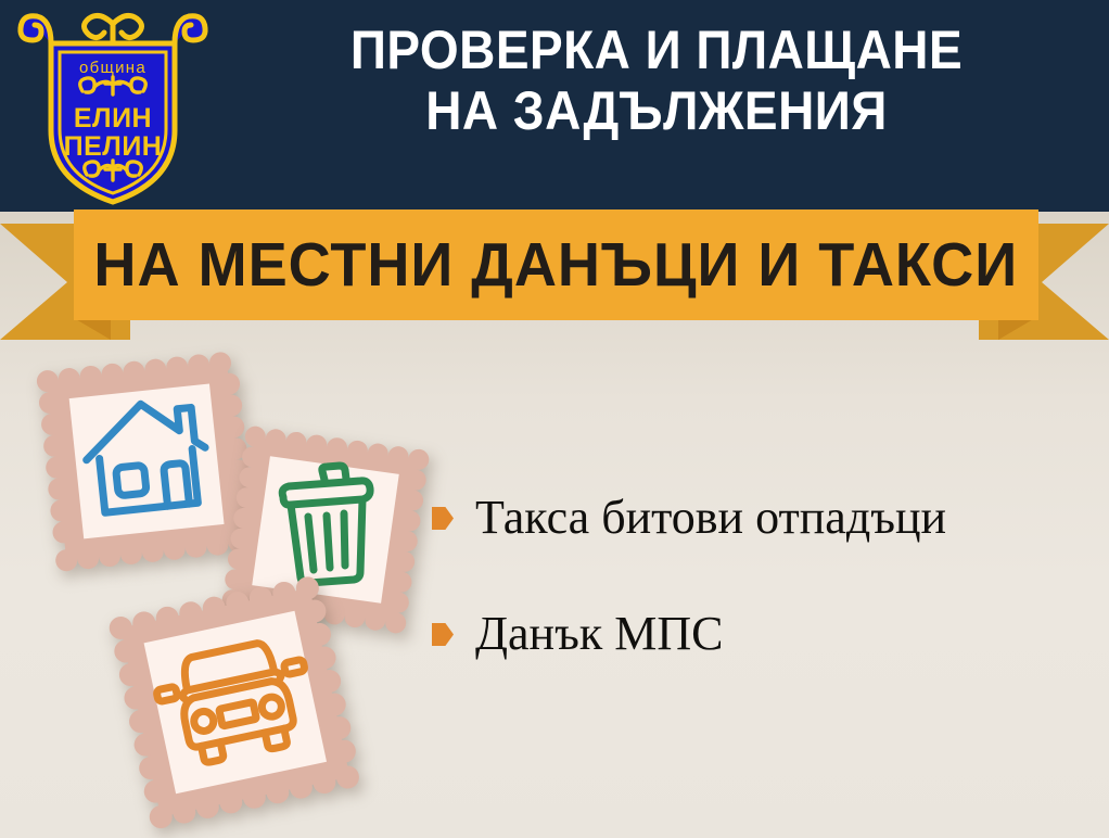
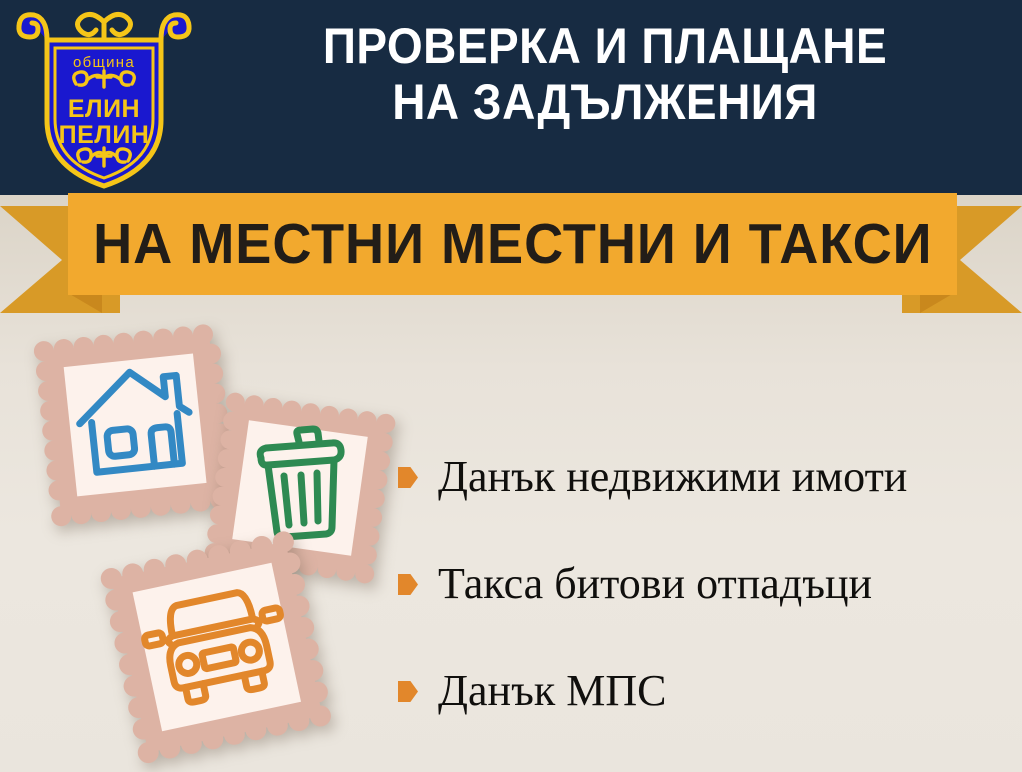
  община
  ЕЛИН
  ПЕЛИН
  ПРОВЕРКА И ПЛАЩАНЕ
  НА ЗАДЪЛЖЕНИЯ
- НА МЕСТНИ ДАНЪЦИ И ТАКСИ
+ НА МЕСТНИ МЕСТНИ И ТАКСИ
+ Данък недвижими имоти
  Такса битови отпадъци
  Данък МПС
